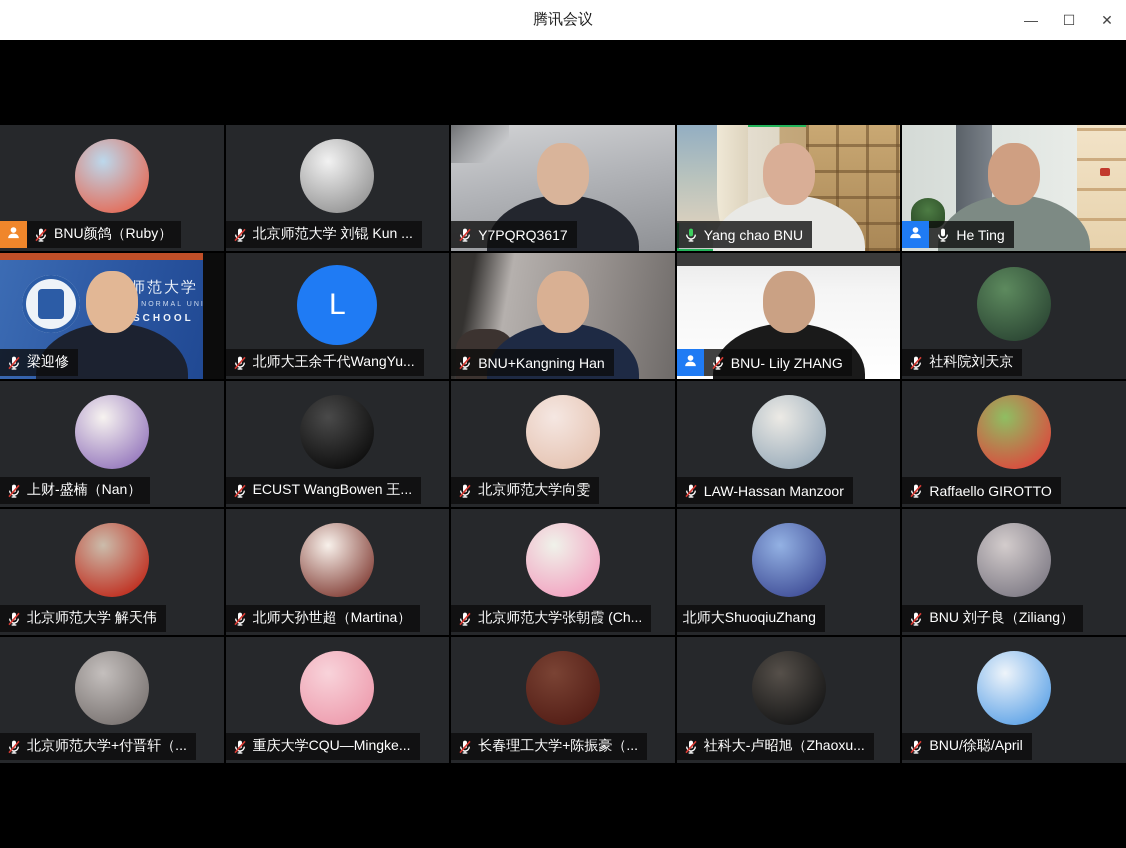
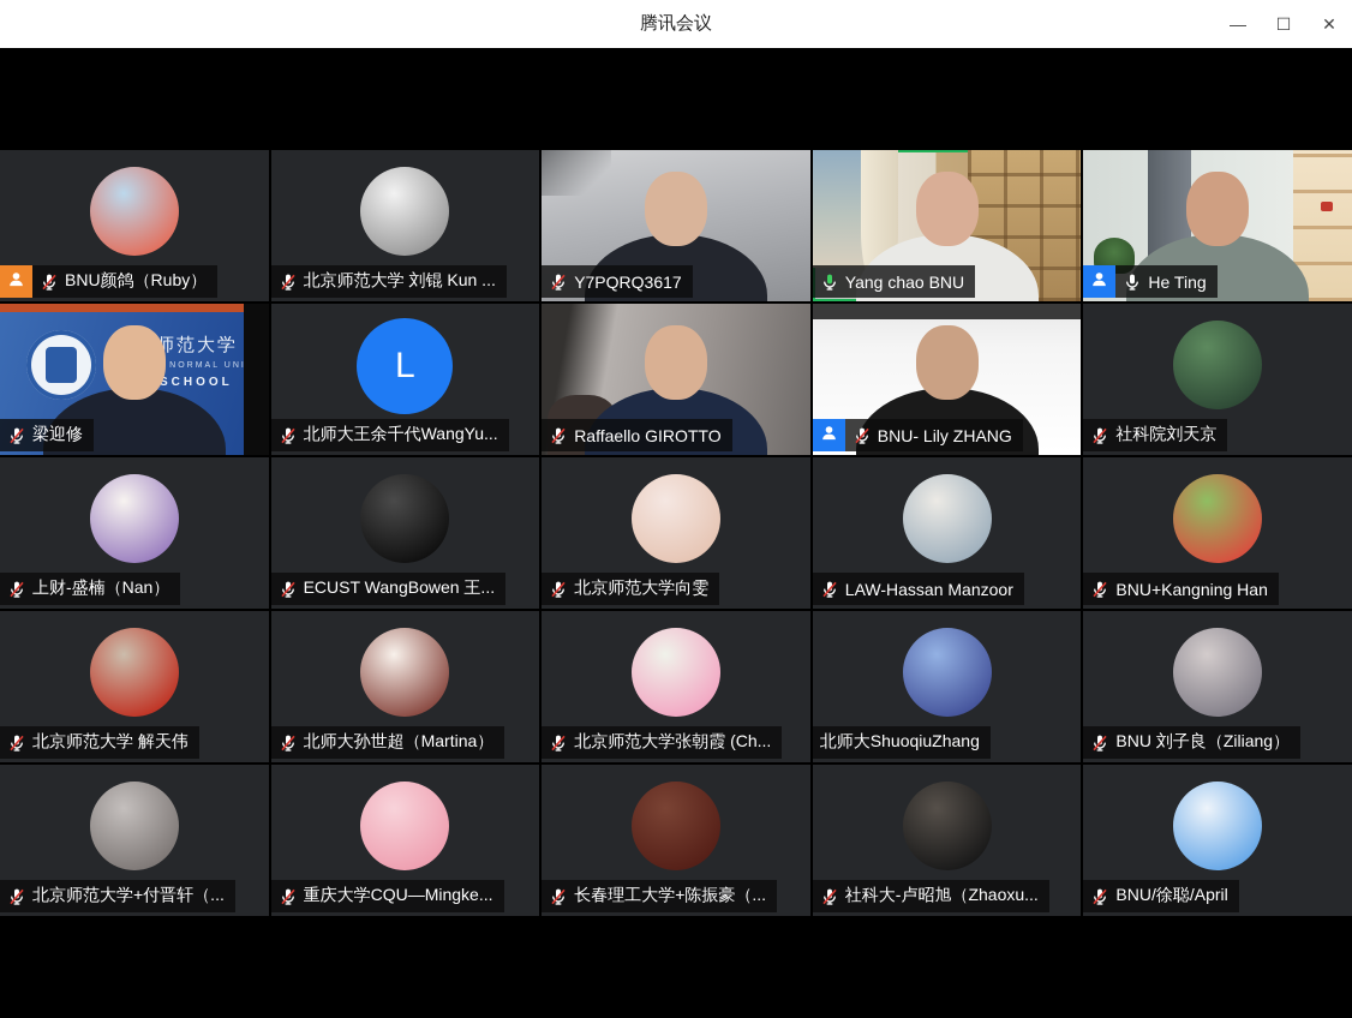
  腾讯会议
  —
  ☐
  ✕
  BNU颜鸽（Ruby）
  北京师范大学 刘锟 Kun ...
  Y7PQRQ3617
  Yang chao BNU
  He Ting
  梁迎修
  L
  北师大王余千代WangYu...
- BNU+Kangning Han
+ Raffaello GIROTTO
  BNU- Lily ZHANG
  社科院刘天京
  上财-盛楠（Nan）
  ECUST WangBowen 王...
  北京师范大学向雯
  LAW-Hassan Manzoor
- Raffaello GIROTTO
+ BNU+Kangning Han
  北京师范大学 解天伟
  北师大孙世超（Martina）
  北京师范大学张朝霞 (Ch...
  北师大ShuoqiuZhang
  BNU 刘子良（Ziliang）
  北京师范大学+付晋轩（...
  重庆大学CQU—Mingke...
  长春理工大学+陈振豪（...
  社科大-卢昭旭（Zhaoxu...
  BNU/徐聪/April
